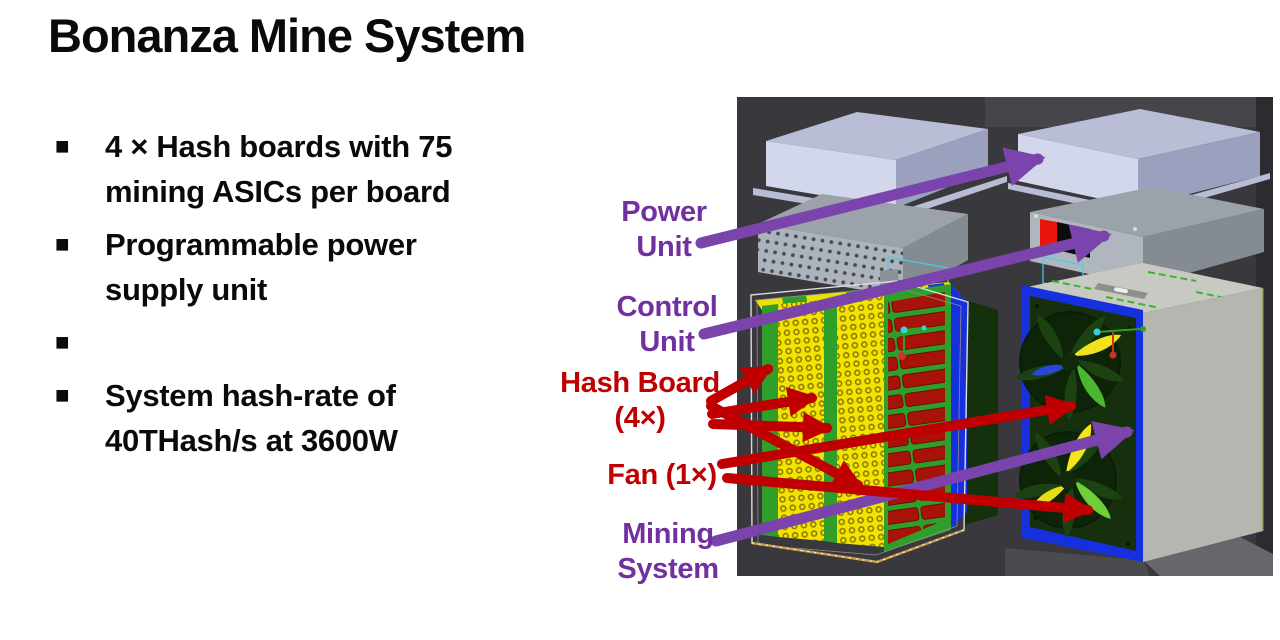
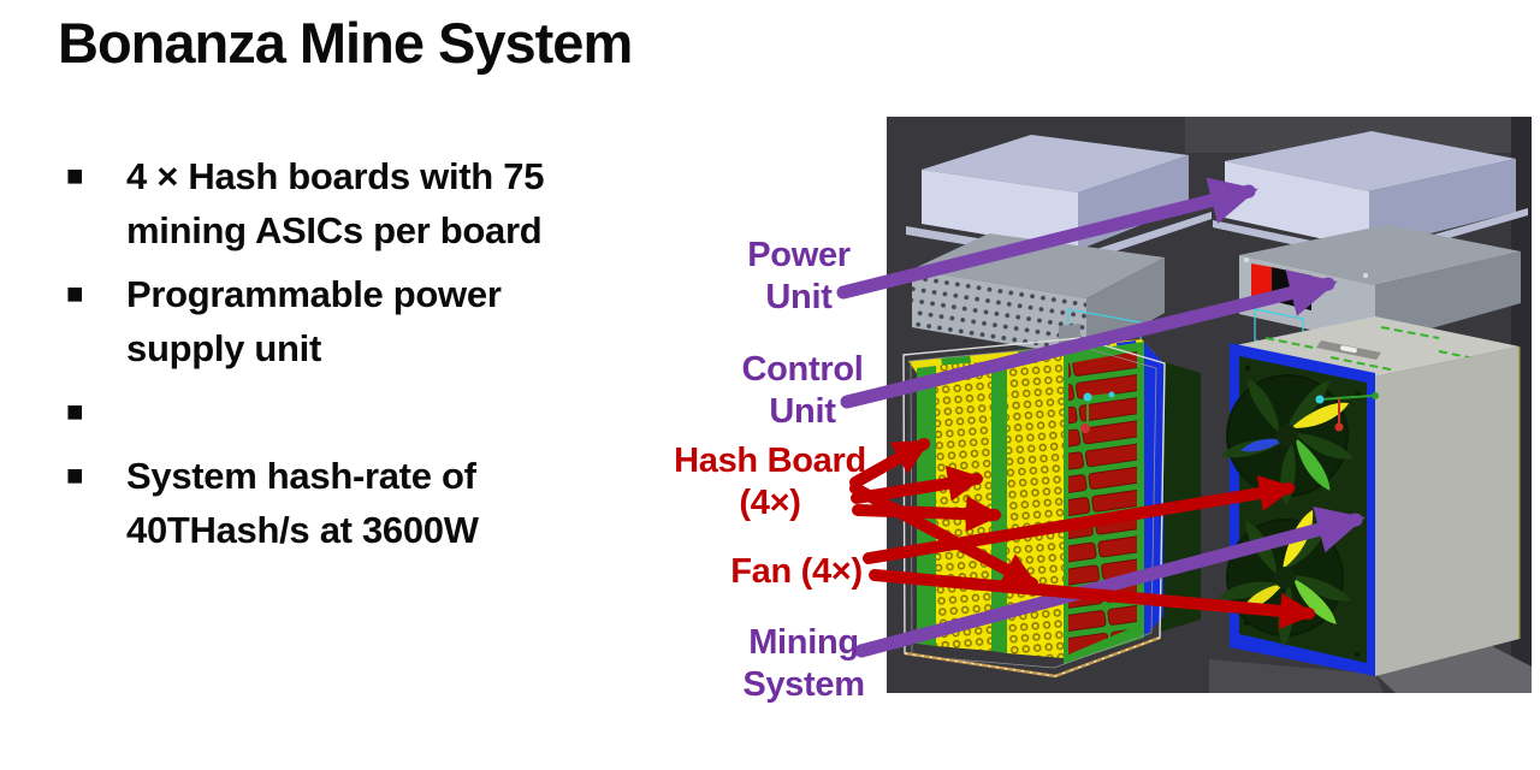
  Bonanza Mine System
  ■
  4 × Hash boards with 75
  mining ASICs per board
  ■
  Programmable power
  supply unit
  ■
  ■
  System hash-rate of
  40THash/s at 3600W
  Power
  Unit
  Control
  Unit
  Hash Board
  (4×)
- Fan (1×)
+ Fan (4×)
  Mining
  System
